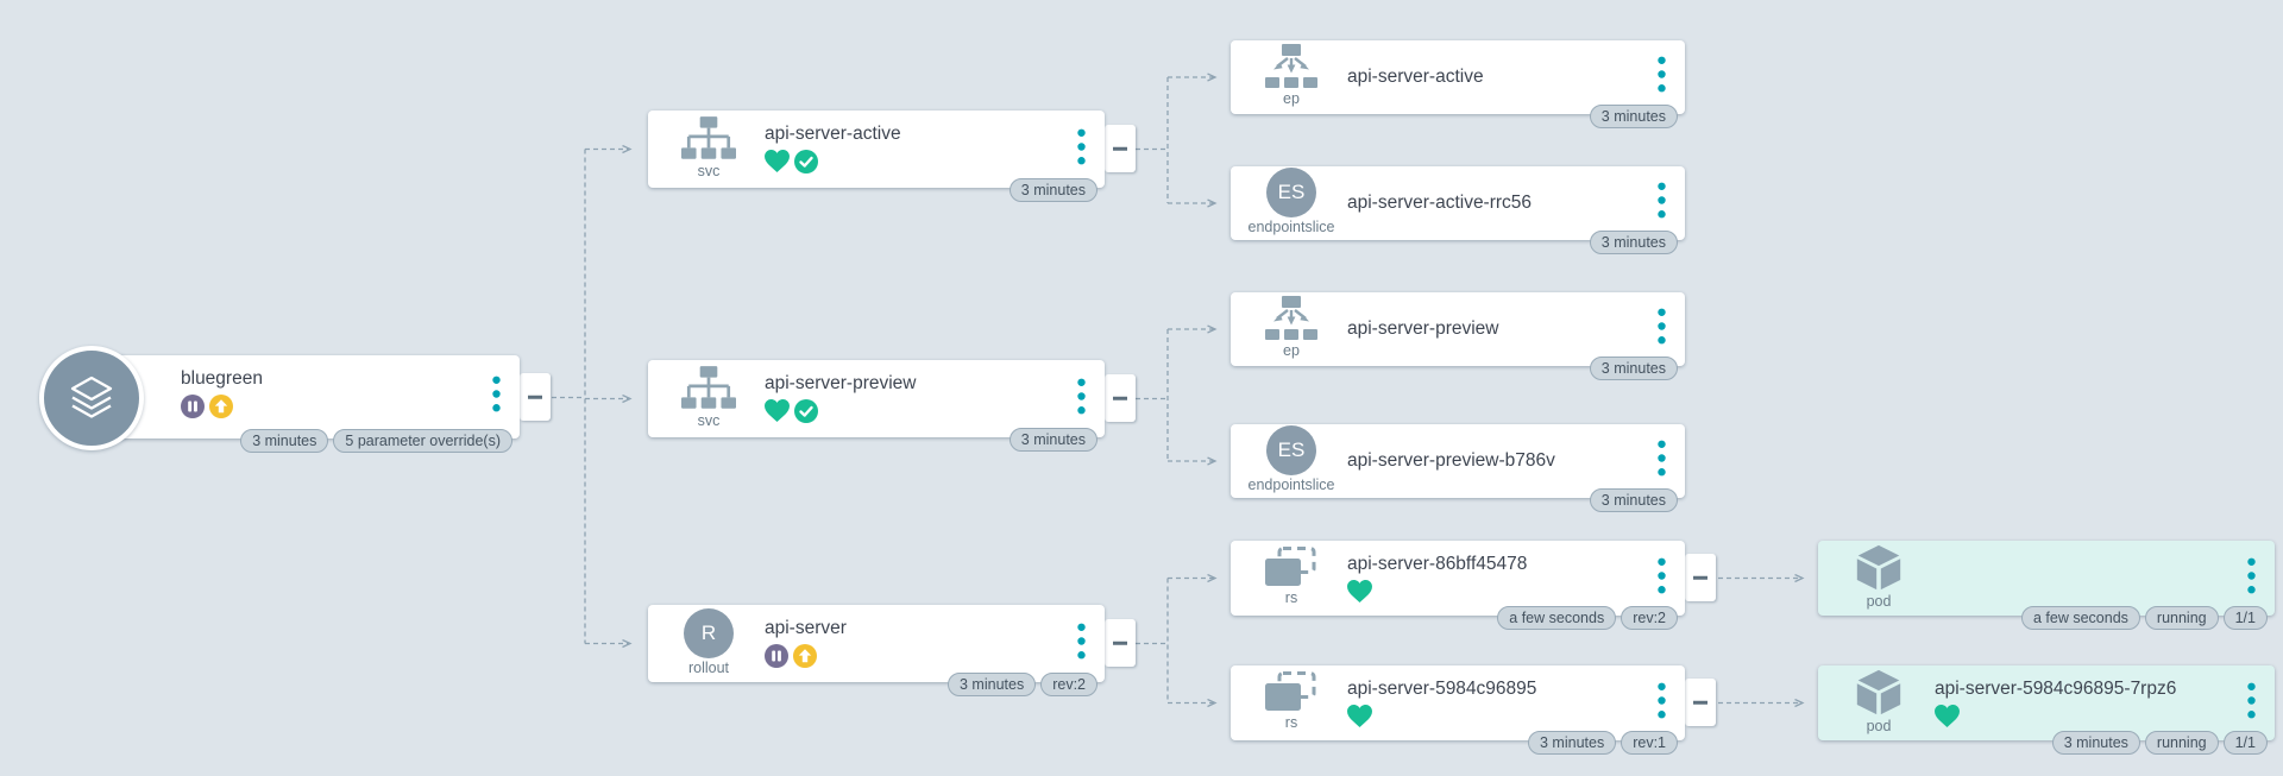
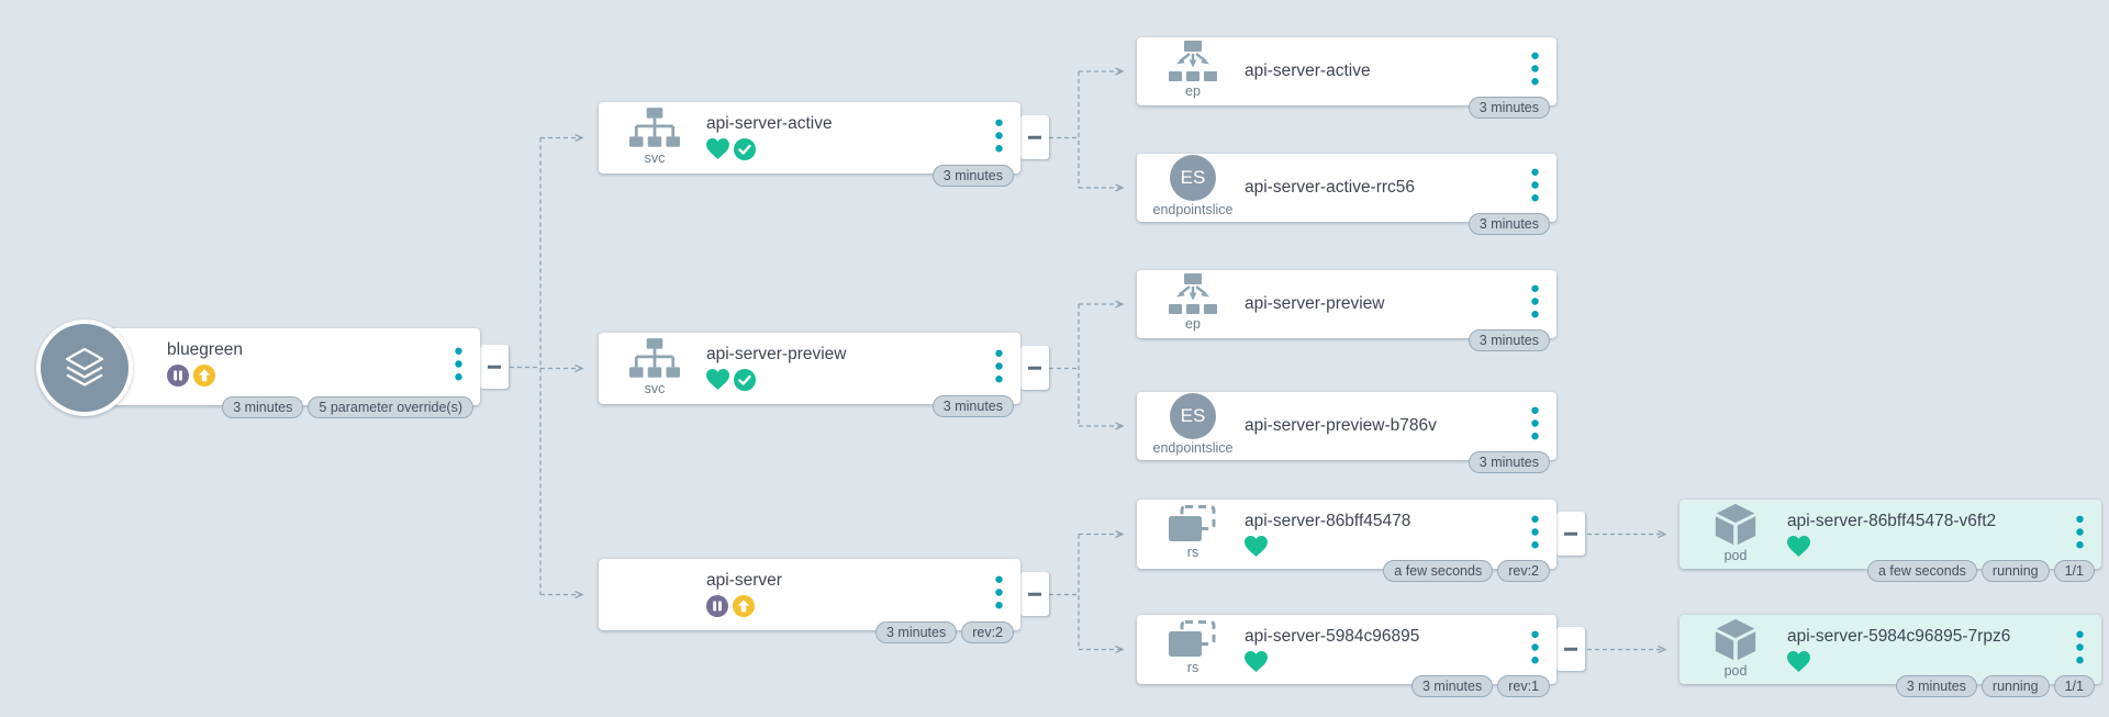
  bluegreen
  3 minutes
  5 parameter override(s)
  svc
  api-server-active
  3 minutes
  svc
  api-server-preview
  3 minutes
- R
- rollout
  api-server
  3 minutes
  rev:2
  ep
  api-server-active
  3 minutes
  ES
  endpointslice
  api-server-active-rrc56
  3 minutes
  ep
  api-server-preview
  3 minutes
  ES
  endpointslice
  api-server-preview-b786v
  3 minutes
  rs
  api-server-86bff45478
  a few seconds
  rev:2
  rs
  api-server-5984c96895
  3 minutes
  rev:1
  pod
+ api-server-86bff45478-v6ft2
  a few seconds
  running
  1/1
  pod
  api-server-5984c96895-7rpz6
  3 minutes
  running
  1/1
